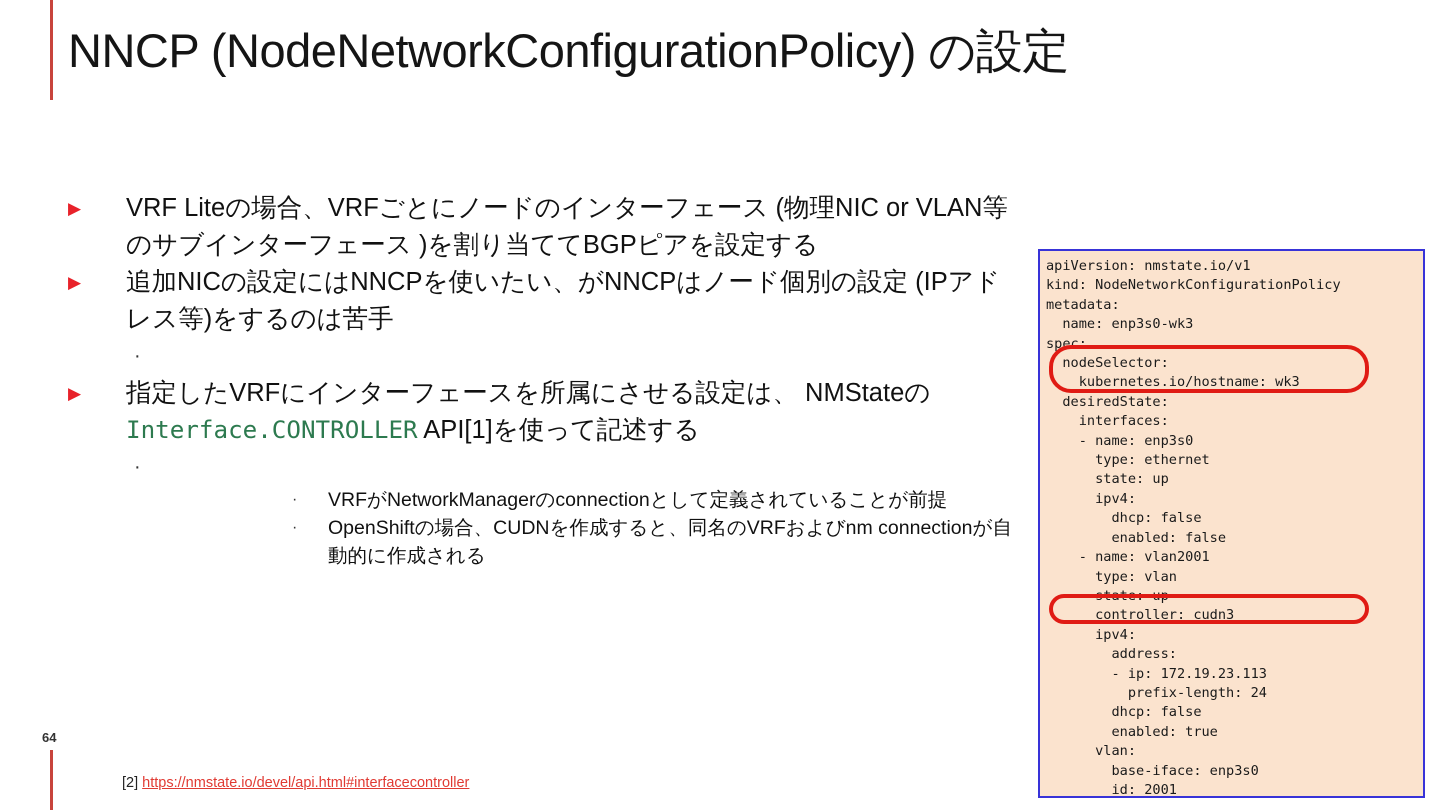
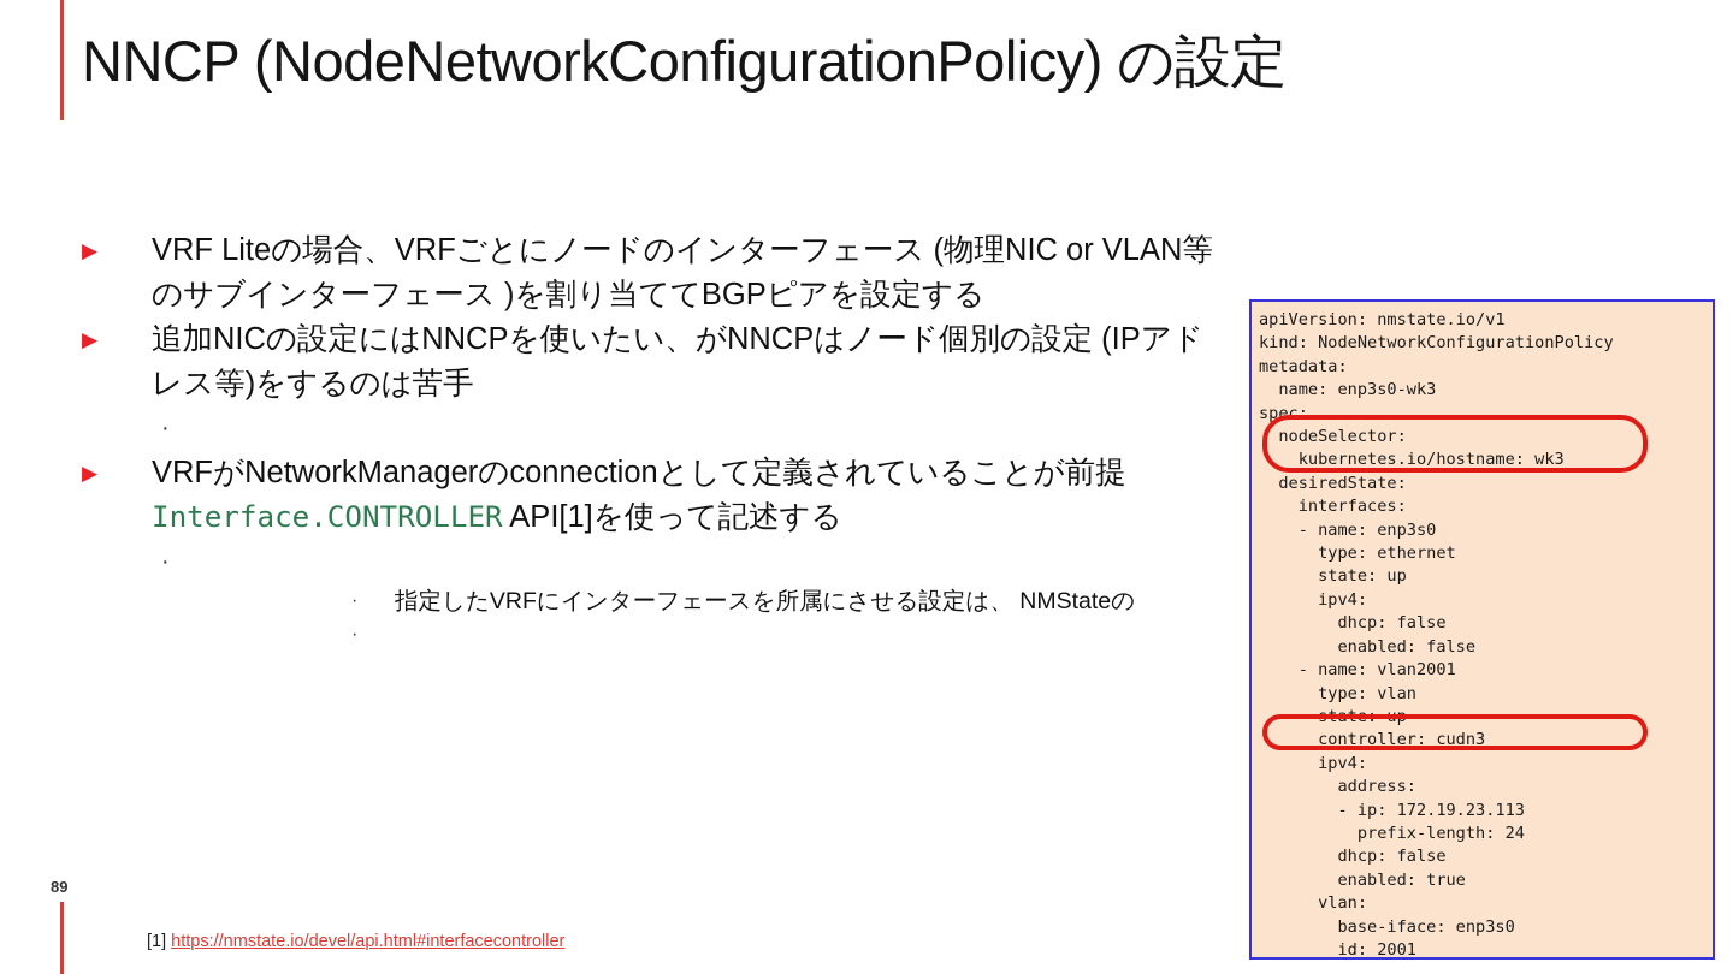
  NNCP (NodeNetworkConfigurationPolicy) の設定
  ▶
  VRF Liteの場合、VRFごとにノードのインターフェース (物理NIC or VLAN等のサブインターフェース )を割り当ててBGPピアを設定する
  ▶
  追加NICの設定にはNNCPを使いたい、がNNCPはノード個別の設定 (IPアドレス等)をするのは苦手
  ·
  ▶
- 指定したVRFにインターフェースを所属にさせる設定は、 NMStateの Interface.CONTROLLER API[1]を使って記述する
+ VRFがNetworkManagerのconnectionとして定義されていることが前提Interface.CONTROLLER API[1]を使って記述する
  ·
  ·
- VRFがNetworkManagerのconnectionとして定義されていることが前提
+ 指定したVRFにインターフェースを所属にさせる設定は、 NMStateの
  ·
- OpenShiftの場合、CUDNを作成すると、同名のVRFおよびnm connectionが自動的に作成される
- 64
+ 89
- [2] https://nmstate.io/devel/api.html#interfacecontroller
+ [1] https://nmstate.io/devel/api.html#interfacecontroller
  apiVersion: nmstate.io/v1
  kind: NodeNetworkConfigurationPolicy
  metadata:
  name: enp3s0-wk3
  spec:
  nodeSelector:
  kubernetes.io/hostname: wk3
  desiredState:
  interfaces:
  - name: enp3s0
  type: ethernet
  state: up
  ipv4:
  dhcp: false
  enabled: false
  - name: vlan2001
  type: vlan
  state: up
  controller: cudn3
  ipv4:
  address:
  - ip: 172.19.23.113
  prefix-length: 24
  dhcp: false
  enabled: true
  vlan:
  base-iface: enp3s0
  id: 2001
